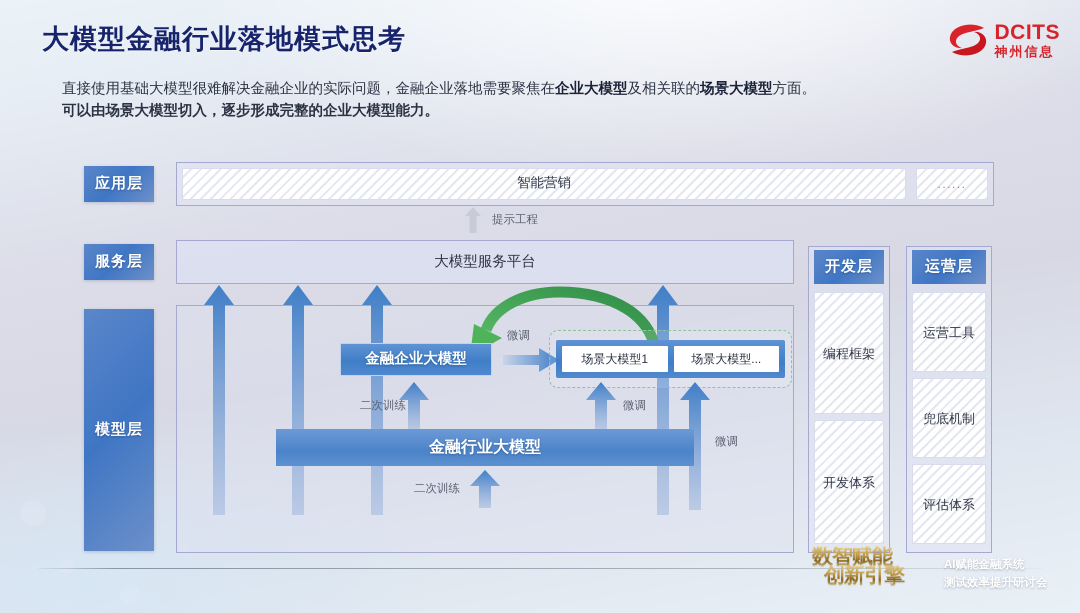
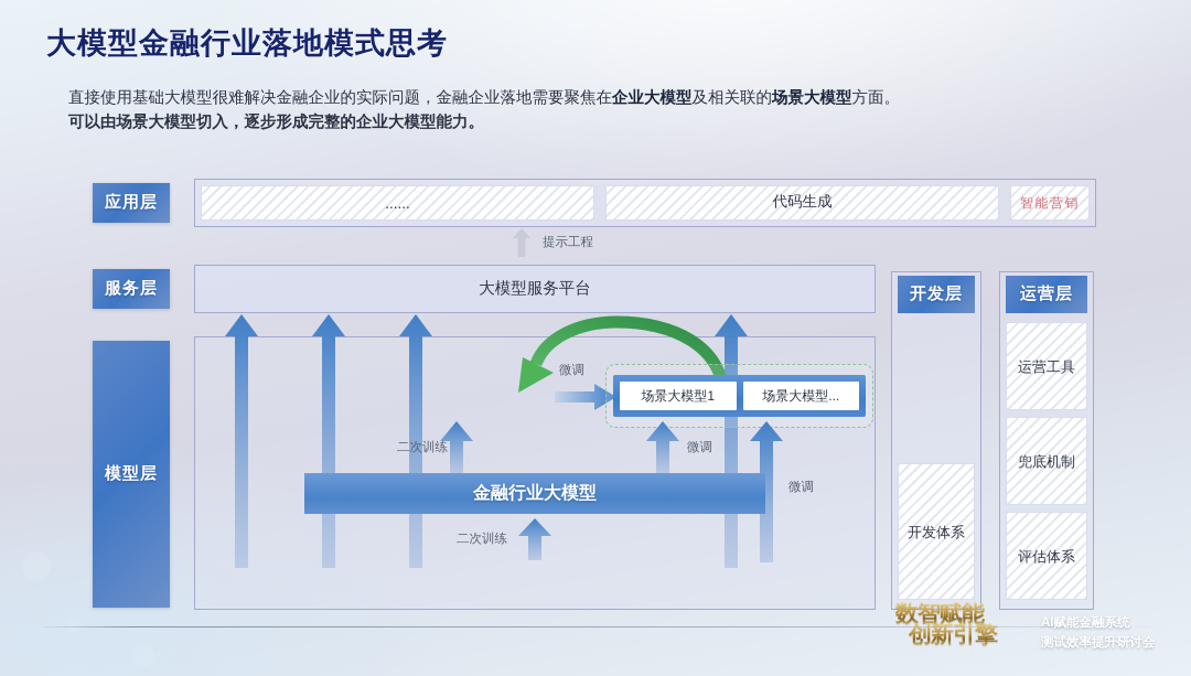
  大模型金融行业落地模式思考
  直接使用基础大模型很难解决金融企业的实际问题，金融企业落地需要聚焦在企业大模型及相关联的场景大模型方面。
  可以由场景大模型切入，逐步形成完整的企业大模型能力。
- DCITS
- 神州信息
  应用层
  服务层
  模型层
- 智能营销
+ ......
+ 代码生成
- ......
+ 智能营销
  提示工程
  大模型服务平台
- 金融企业大模型
  微调
  场景大模型1
  场景大模型...
  二次训练
  微调
  微调
  金融行业大模型
  二次训练
  开发层
- 编程
- 框架
  开发
  体系
  运营层
  运营
  工具
  兜底
  机制
  评估
  体系
  数智赋能
  创新引擎
  AI赋能金融系统
  测试效率提升研讨会
